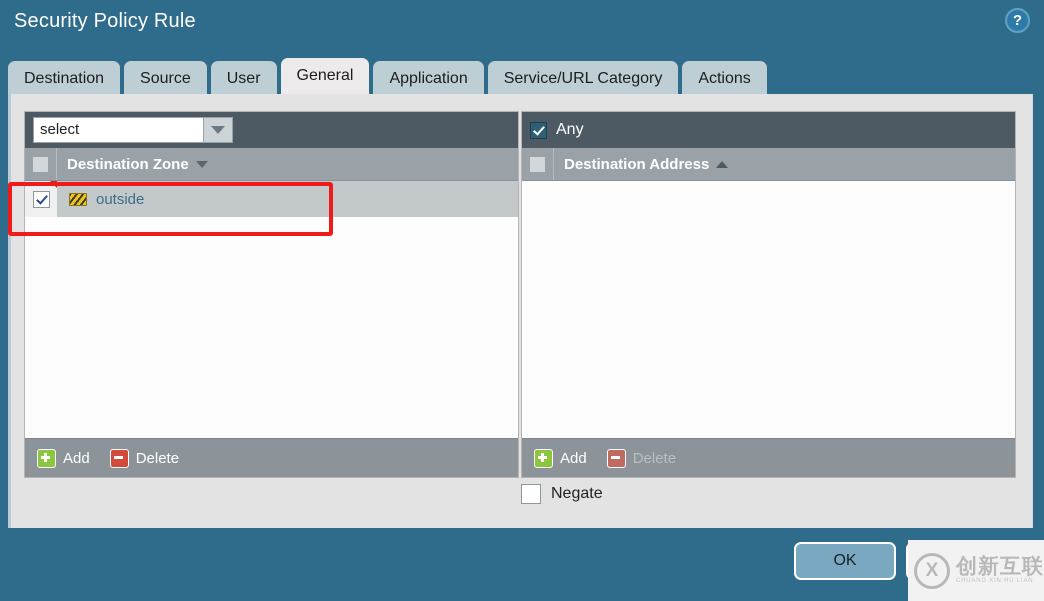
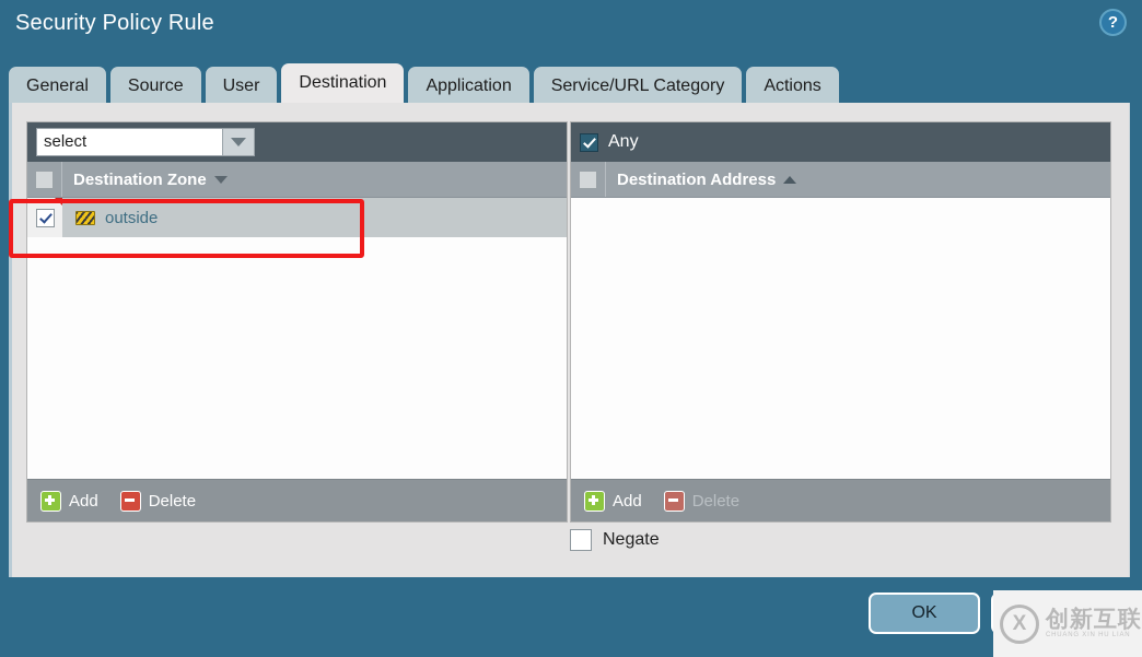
  Security Policy Rule
  ?
- Destination
+ General
  Source
  User
- General
+ Destination
  Application
  Service/URL Category
  Actions
  select
  Destination Zone
  outside
  Add
  Delete
  Any
  Destination Address
  Add
  Delete
  Negate
  OK
  X
  创新互联
